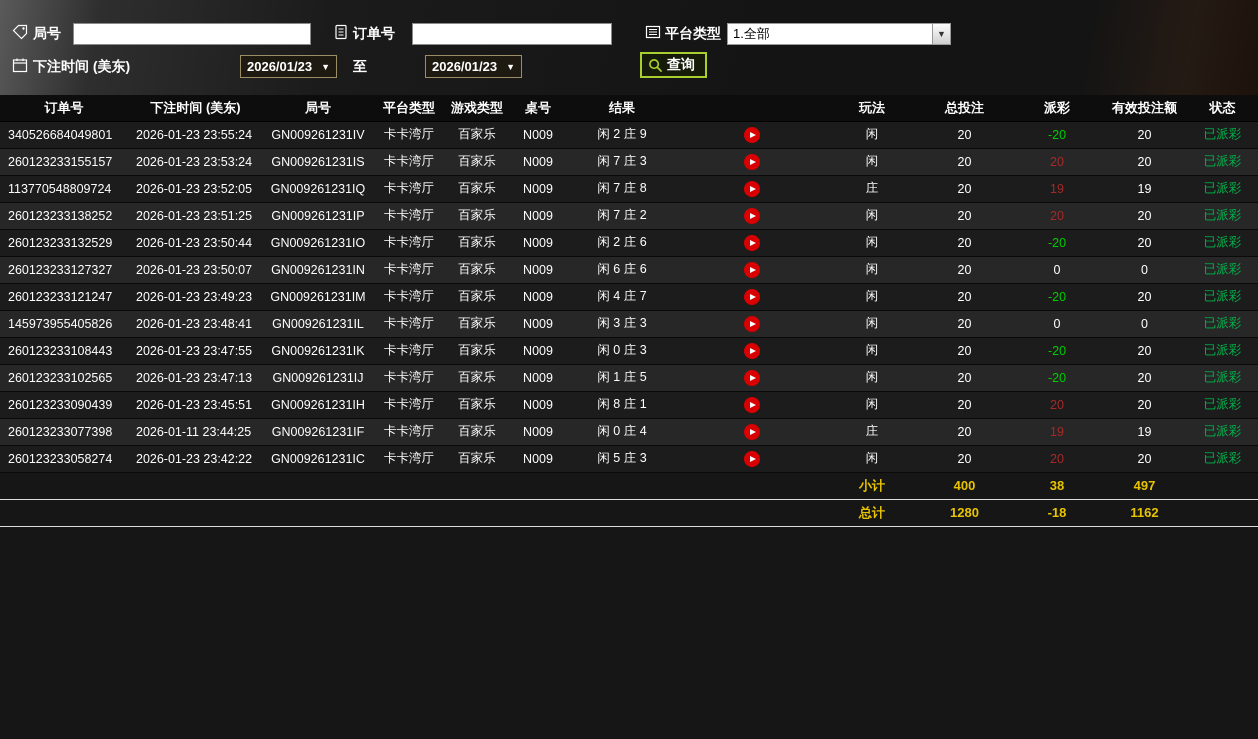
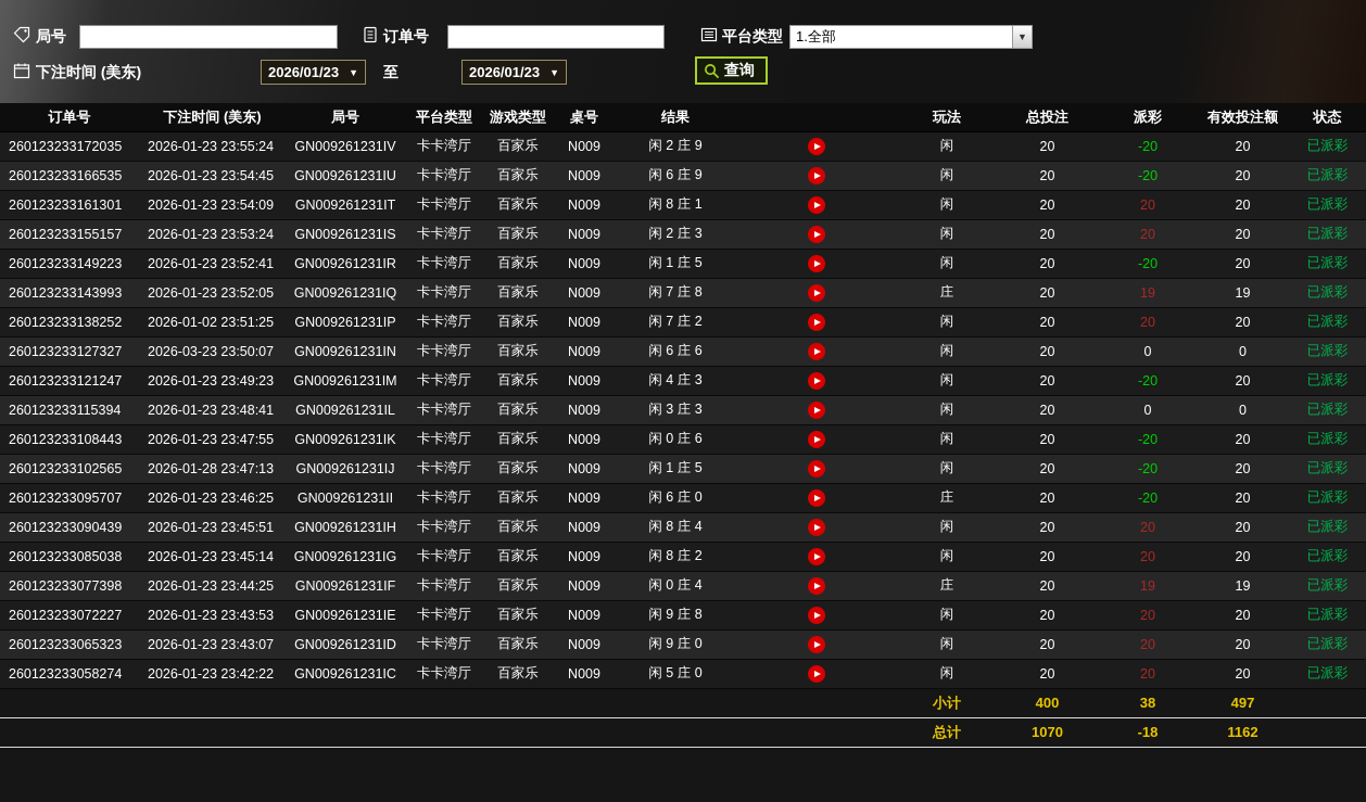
  局号
  订单号
  平台类型
  1.全部
  ▼
  下注时间 (美东)
  2026/01/23
  ▼
  至
  2026/01/23
  ▼
  查询
  订单号	下注时间 (美东)	局号	平台类型	游戏类型	桌号	结果		玩法	总投注	派彩	有效投注额	状态
- 340526684049801	2026-01-23 23:55:24	GN009261231IV	卡卡湾厅	百家乐	N009	闲 2 庄 9		闲	20	-20	20	已派彩
+ 260123233172035	2026-01-23 23:55:24	GN009261231IV	卡卡湾厅	百家乐	N009	闲 2 庄 9		闲	20	-20	20	已派彩
+ 260123233166535	2026-01-23 23:54:45	GN009261231IU	卡卡湾厅	百家乐	N009	闲 6 庄 9		闲	20	-20	20	已派彩
+ 260123233161301	2026-01-23 23:54:09	GN009261231IT	卡卡湾厅	百家乐	N009	闲 8 庄 1		闲	20	20	20	已派彩
- 260123233155157	2026-01-23 23:53:24	GN009261231IS	卡卡湾厅	百家乐	N009	闲 7 庄 3		闲	20	20	20	已派彩
+ 260123233155157	2026-01-23 23:53:24	GN009261231IS	卡卡湾厅	百家乐	N009	闲 2 庄 3		闲	20	20	20	已派彩
+ 260123233149223	2026-01-23 23:52:41	GN009261231IR	卡卡湾厅	百家乐	N009	闲 1 庄 5		闲	20	-20	20	已派彩
- 113770548809724	2026-01-23 23:52:05	GN009261231IQ	卡卡湾厅	百家乐	N009	闲 7 庄 8		庄	20	19	19	已派彩
+ 260123233143993	2026-01-23 23:52:05	GN009261231IQ	卡卡湾厅	百家乐	N009	闲 7 庄 8		庄	20	19	19	已派彩
- 260123233138252	2026-01-23 23:51:25	GN009261231IP	卡卡湾厅	百家乐	N009	闲 7 庄 2		闲	20	20	20	已派彩
+ 260123233138252	2026-01-02 23:51:25	GN009261231IP	卡卡湾厅	百家乐	N009	闲 7 庄 2		闲	20	20	20	已派彩
- 260123233132529	2026-01-23 23:50:44	GN009261231IO	卡卡湾厅	百家乐	N009	闲 2 庄 6		闲	20	-20	20	已派彩
- 260123233127327	2026-01-23 23:50:07	GN009261231IN	卡卡湾厅	百家乐	N009	闲 6 庄 6		闲	20	0	0	已派彩
+ 260123233127327	2026-03-23 23:50:07	GN009261231IN	卡卡湾厅	百家乐	N009	闲 6 庄 6		闲	20	0	0	已派彩
- 260123233121247	2026-01-23 23:49:23	GN009261231IM	卡卡湾厅	百家乐	N009	闲 4 庄 7		闲	20	-20	20	已派彩
+ 260123233121247	2026-01-23 23:49:23	GN009261231IM	卡卡湾厅	百家乐	N009	闲 4 庄 3		闲	20	-20	20	已派彩
- 145973955405826	2026-01-23 23:48:41	GN009261231IL	卡卡湾厅	百家乐	N009	闲 3 庄 3		闲	20	0	0	已派彩
+ 260123233115394	2026-01-23 23:48:41	GN009261231IL	卡卡湾厅	百家乐	N009	闲 3 庄 3		闲	20	0	0	已派彩
- 260123233108443	2026-01-23 23:47:55	GN009261231IK	卡卡湾厅	百家乐	N009	闲 0 庄 3		闲	20	-20	20	已派彩
+ 260123233108443	2026-01-23 23:47:55	GN009261231IK	卡卡湾厅	百家乐	N009	闲 0 庄 6		闲	20	-20	20	已派彩
- 260123233102565	2026-01-23 23:47:13	GN009261231IJ	卡卡湾厅	百家乐	N009	闲 1 庄 5		闲	20	-20	20	已派彩
+ 260123233102565	2026-01-28 23:47:13	GN009261231IJ	卡卡湾厅	百家乐	N009	闲 1 庄 5		闲	20	-20	20	已派彩
+ 260123233095707	2026-01-23 23:46:25	GN009261231II	卡卡湾厅	百家乐	N009	闲 6 庄 0		庄	20	-20	20	已派彩
- 260123233090439	2026-01-23 23:45:51	GN009261231IH	卡卡湾厅	百家乐	N009	闲 8 庄 1		闲	20	20	20	已派彩
+ 260123233090439	2026-01-23 23:45:51	GN009261231IH	卡卡湾厅	百家乐	N009	闲 8 庄 4		闲	20	20	20	已派彩
+ 260123233085038	2026-01-23 23:45:14	GN009261231IG	卡卡湾厅	百家乐	N009	闲 8 庄 2		闲	20	20	20	已派彩
- 260123233077398	2026-01-11 23:44:25	GN009261231IF	卡卡湾厅	百家乐	N009	闲 0 庄 4		庄	20	19	19	已派彩
+ 260123233077398	2026-01-23 23:44:25	GN009261231IF	卡卡湾厅	百家乐	N009	闲 0 庄 4		庄	20	19	19	已派彩
+ 260123233072227	2026-01-23 23:43:53	GN009261231IE	卡卡湾厅	百家乐	N009	闲 9 庄 8		闲	20	20	20	已派彩
+ 260123233065323	2026-01-23 23:43:07	GN009261231ID	卡卡湾厅	百家乐	N009	闲 9 庄 0		闲	20	20	20	已派彩
- 260123233058274	2026-01-23 23:42:22	GN009261231IC	卡卡湾厅	百家乐	N009	闲 5 庄 3		闲	20	20	20	已派彩
+ 260123233058274	2026-01-23 23:42:22	GN009261231IC	卡卡湾厅	百家乐	N009	闲 5 庄 0		闲	20	20	20	已派彩
  	小计	400	38	497
- 	总计	1280	-18	1162
+ 	总计	1070	-18	1162
